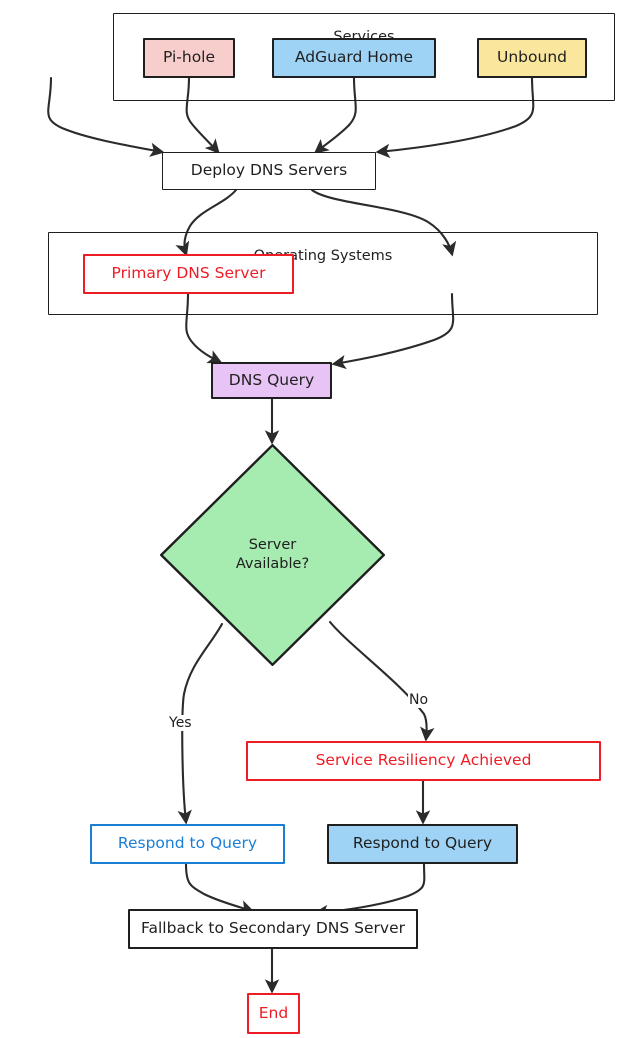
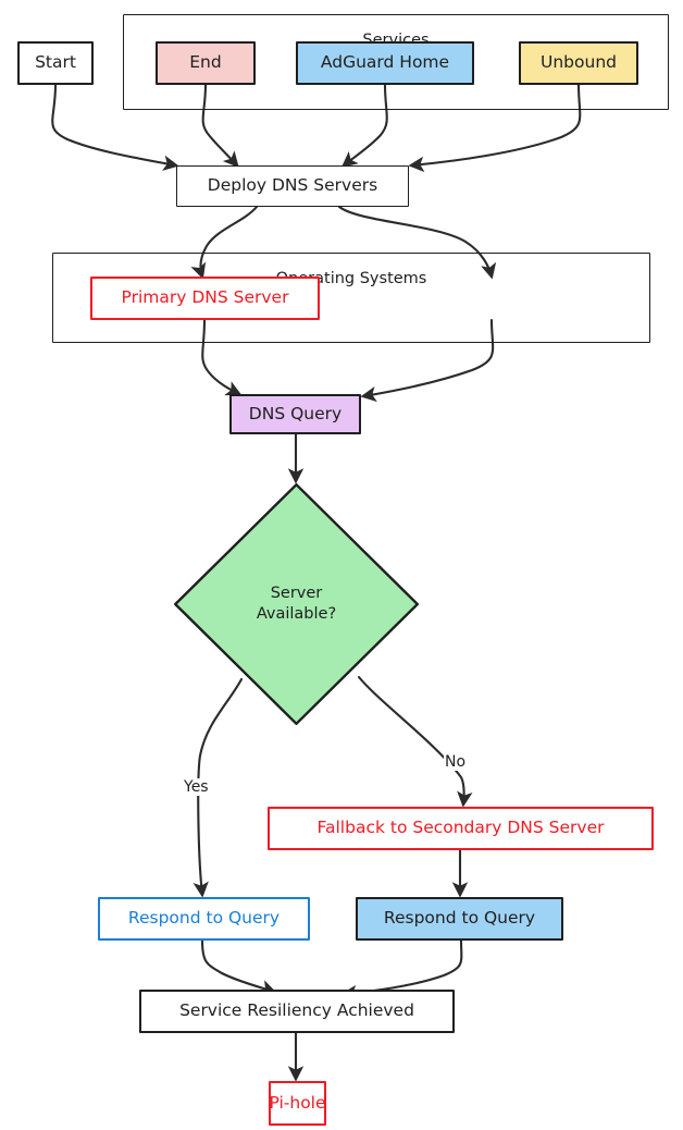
  Services
+ Start
- Pi-hole
+ End
  AdGuard Home
  Unbound
  Deploy DNS Servers
  Primary DNS Server
  DNS Query
  Server
  Available?
- Service Resiliency Achieved
+ Fallback to Secondary DNS Server
  Respond to Query
  Respond to Query
- Fallback to Secondary DNS Server
+ Service Resiliency Achieved
- End
+ Pi-hole
  Yes
  No
